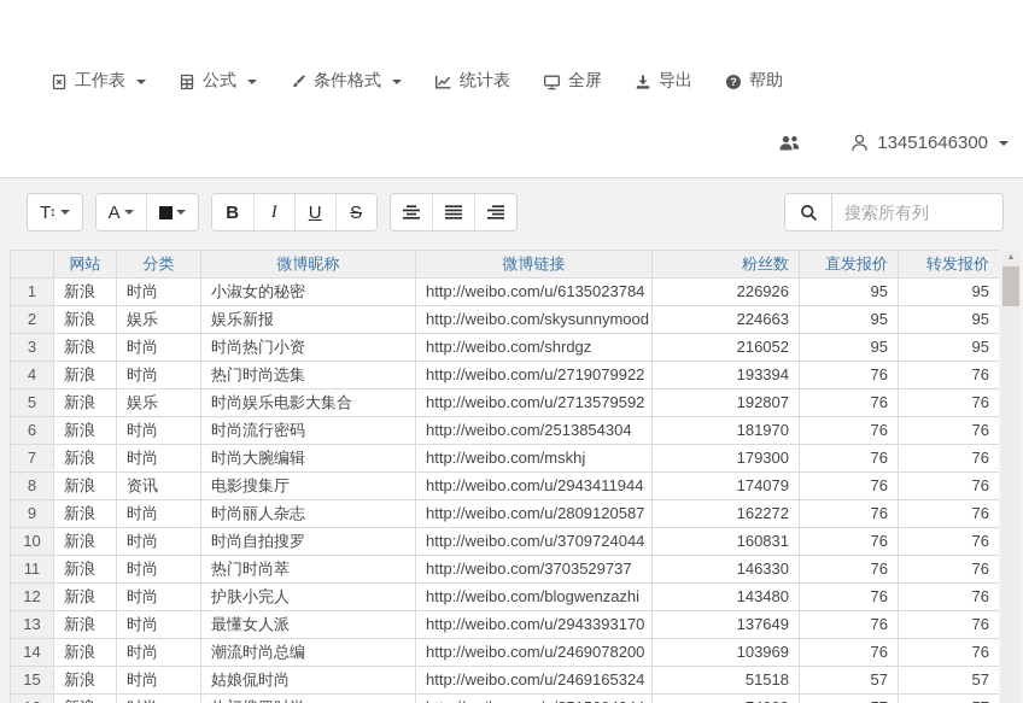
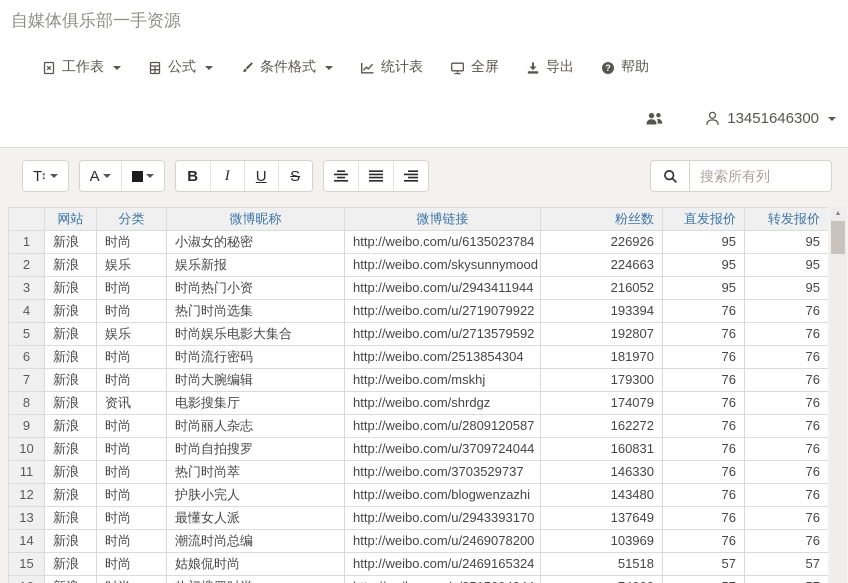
+ 自媒体俱乐部一手资源
  工作表
  公式
  条件格式
  统计表
  全屏
  导出
  ?
  帮助
  13451646300
  T
  ↕
  A
  B
  I
  U
  S
  搜索所有列
  	网站	分类	微博昵称	微博链接	粉丝数	直发报价	转发报价
  1	新浪	时尚	小淑女的秘密	http://weibo.com/u/6135023784	226926	95	95
  2	新浪	娱乐	娱乐新报	http://weibo.com/skysunnymood	224663	95	95
- 3	新浪	时尚	时尚热门小资	http://weibo.com/shrdgz	216052	95	95
+ 3	新浪	时尚	时尚热门小资	http://weibo.com/u/2943411944	216052	95	95
  4	新浪	时尚	热门时尚选集	http://weibo.com/u/2719079922	193394	76	76
  5	新浪	娱乐	时尚娱乐电影大集合	http://weibo.com/u/2713579592	192807	76	76
  6	新浪	时尚	时尚流行密码	http://weibo.com/2513854304	181970	76	76
  7	新浪	时尚	时尚大腕编辑	http://weibo.com/mskhj	179300	76	76
- 8	新浪	资讯	电影搜集厅	http://weibo.com/u/2943411944	174079	76	76
+ 8	新浪	资讯	电影搜集厅	http://weibo.com/shrdgz	174079	76	76
  9	新浪	时尚	时尚丽人杂志	http://weibo.com/u/2809120587	162272	76	76
  10	新浪	时尚	时尚自拍搜罗	http://weibo.com/u/3709724044	160831	76	76
  11	新浪	时尚	热门时尚萃	http://weibo.com/3703529737	146330	76	76
  12	新浪	时尚	护肤小完人	http://weibo.com/blogwenzazhi	143480	76	76
  13	新浪	时尚	最懂女人派	http://weibo.com/u/2943393170	137649	76	76
  14	新浪	时尚	潮流时尚总编	http://weibo.com/u/2469078200	103969	76	76
  15	新浪	时尚	姑娘侃时尚	http://weibo.com/u/2469165324	51518	57	57
